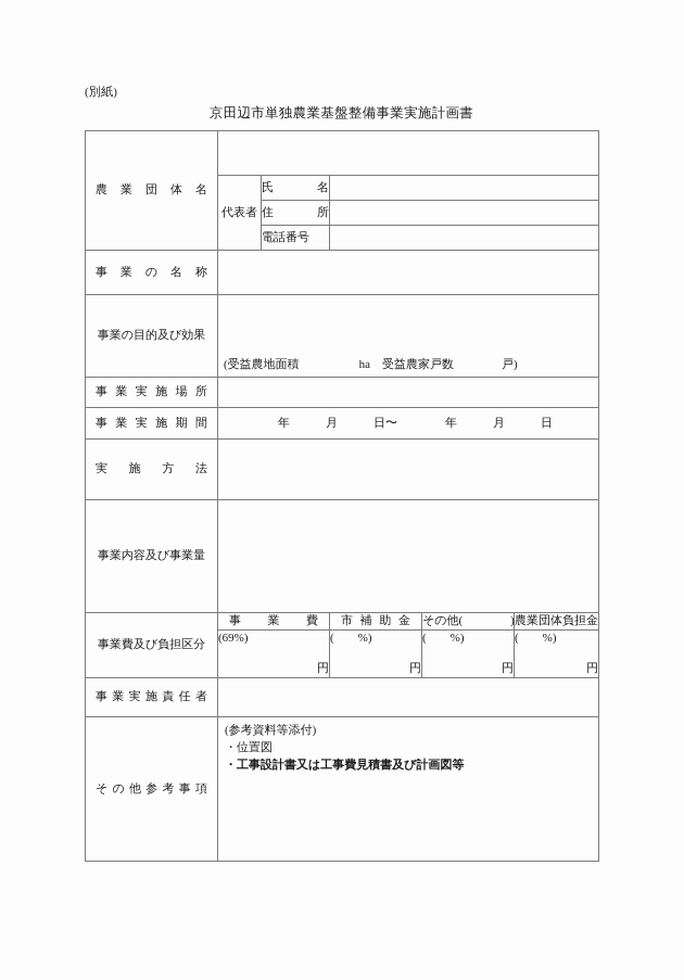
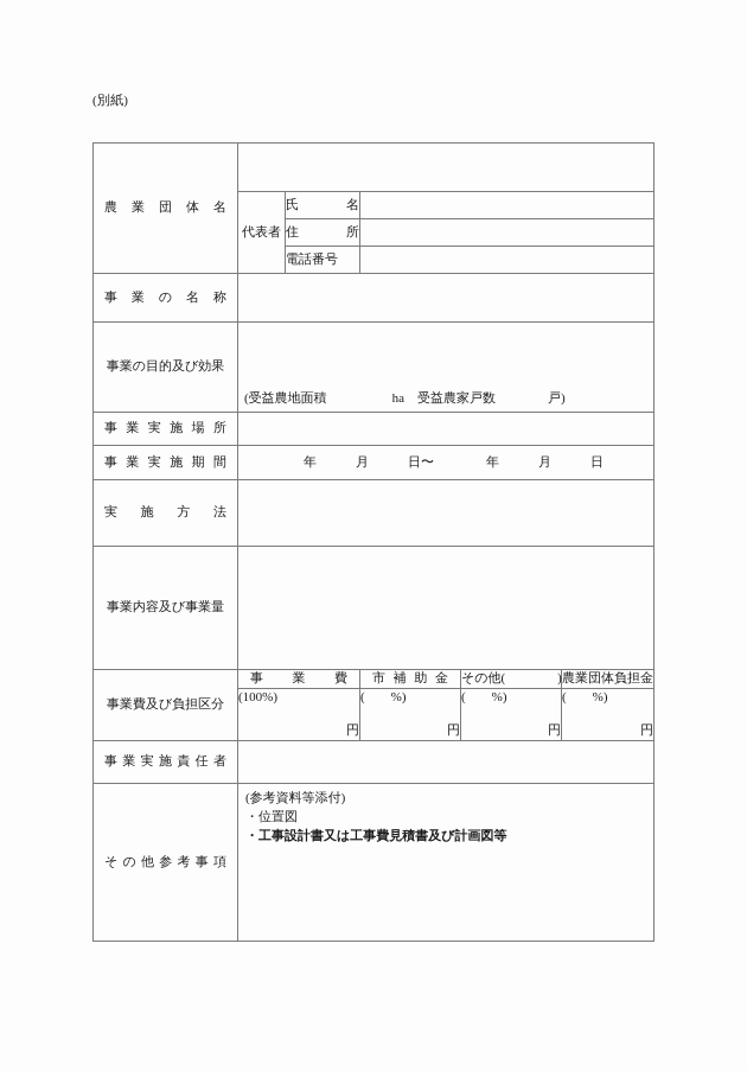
  (別紙)
- 京田辺市単独農業基盤整備事業実施計画書
  農 業 団 体 名
  代表者	氏 名
  住 所
  電話番号
  事 業 の 名 称
  事業の目的及び効果	(受益農地面積 ha 受益農家戸数 戸)
  事 業 実 施 場 所
  事 業 実 施 期 間	年 月 日〜 年 月 日
  実 施 方 法
  事業内容及び事業量
  事業費及び負担区分	事 業 費	市 補 助 金	その他( )	農業団体負担金
- (69%) 円	( %) 円	( %) 円	( %) 円
+ (100%) 円	( %) 円	( %) 円	( %) 円
  事 業 実 施 責 任 者
  そ の 他 参 考 事 項	(参考資料等添付) ・位置図 ・工事設計書又は工事費見積書及び計画図等
